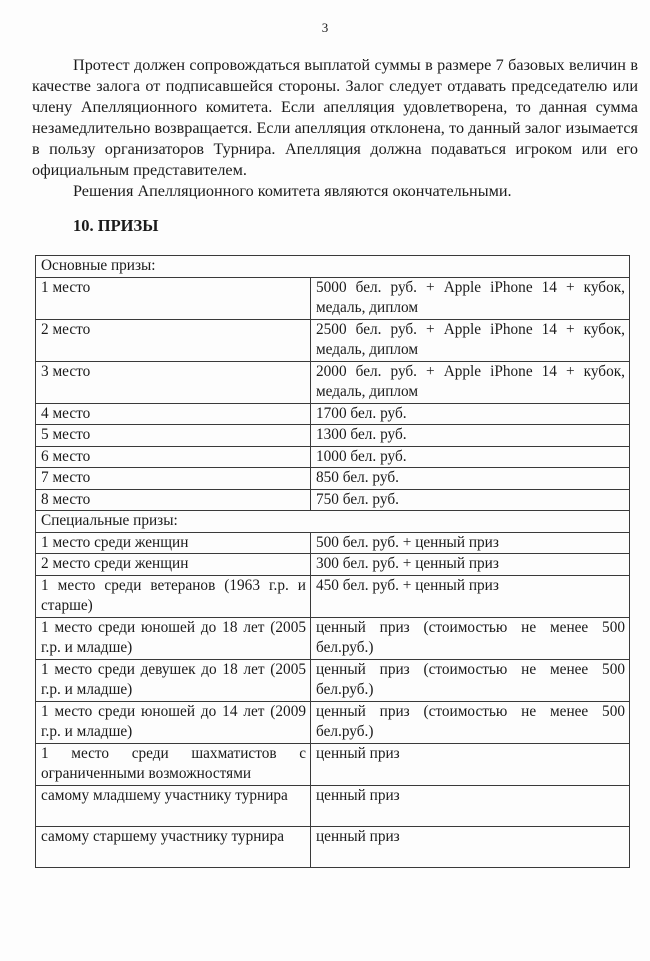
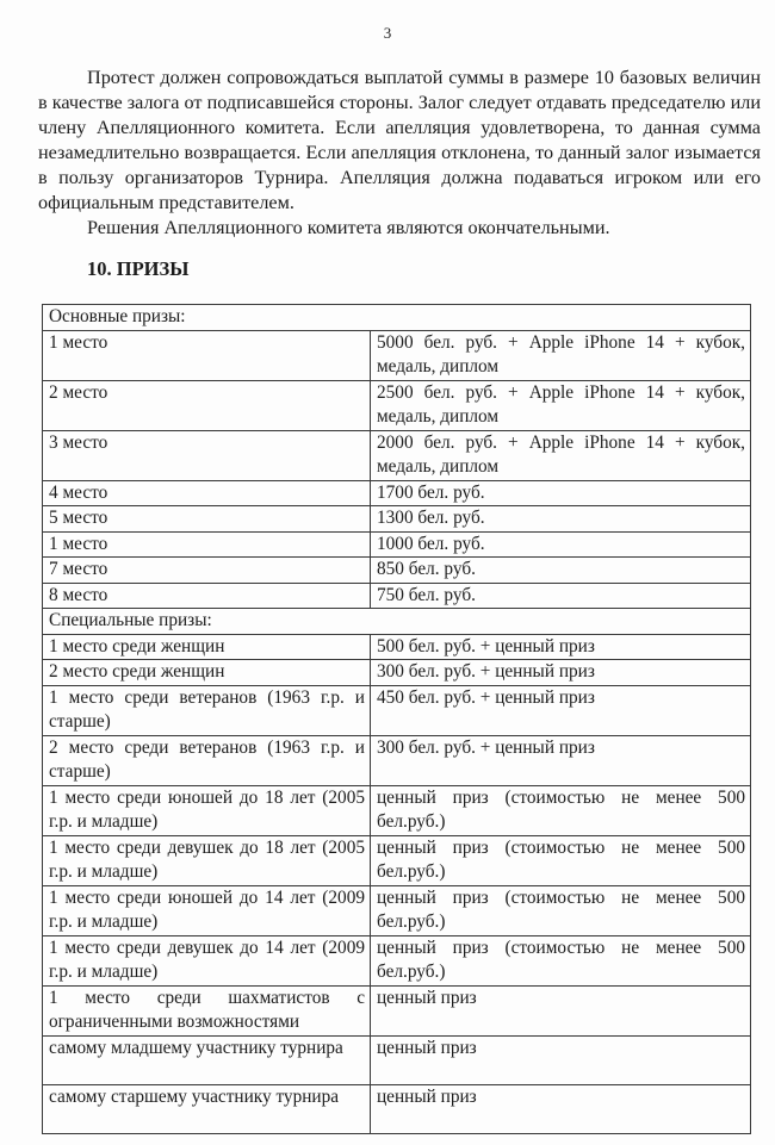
  3
- Протест должен сопровождаться выплатой суммы в размере 7 базовых величин в качестве залога от подписавшейся стороны. Залог следует отдавать председателю или члену Апелляционного комитета. Если апелляция удовлетворена, то данная сумма незамедлительно возвращается. Если апелляция отклонена, то данный залог изымается в пользу организаторов Турнира. Апелляция должна подаваться игроком или его официальным представителем.
+ Протест должен сопровождаться выплатой суммы в размере 10 базовых величин в качестве залога от подписавшейся стороны. Залог следует отдавать председателю или члену Апелляционного комитета. Если апелляция удовлетворена, то данная сумма незамедлительно возвращается. Если апелляция отклонена, то данный залог изымается в пользу организаторов Турнира. Апелляция должна подаваться игроком или его официальным представителем.
  Решения Апелляционного комитета являются окончательными.
  10. ПРИЗЫ
  Основные призы:
  1 место	5000 бел. руб. + Apple iPhone 14 + кубок, медаль, диплом
  2 место	2500 бел. руб. + Apple iPhone 14 + кубок, медаль, диплом
  3 место	2000 бел. руб. + Apple iPhone 14 + кубок, медаль, диплом
  4 место	1700 бел. руб.
  5 место	1300 бел. руб.
- 6 место	1000 бел. руб.
+ 1 место	1000 бел. руб.
  7 место	850 бел. руб.
  8 место	750 бел. руб.
  Специальные призы:
  1 место среди женщин	500 бел. руб. + ценный приз
  2 место среди женщин	300 бел. руб. + ценный приз
  1 место среди ветеранов (1963 г.р. и старше)	450 бел. руб. + ценный приз
+ 2 место среди ветеранов (1963 г.р. и старше)	300 бел. руб. + ценный приз
  1 место среди юношей до 18 лет (2005 г.р. и младше)	ценный приз (стоимостью не менее 500 бел.руб.)
  1 место среди девушек до 18 лет (2005 г.р. и младше)	ценный приз (стоимостью не менее 500 бел.руб.)
  1 место среди юношей до 14 лет (2009 г.р. и младше)	ценный приз (стоимостью не менее 500 бел.руб.)
+ 1 место среди девушек до 14 лет (2009 г.р. и младше)	ценный приз (стоимостью не менее 500 бел.руб.)
  1 место среди шахматистов с ограниченными возможностями	ценный приз
  самому младшему участнику турнира	ценный приз
  самому старшему участнику турнира	ценный приз
